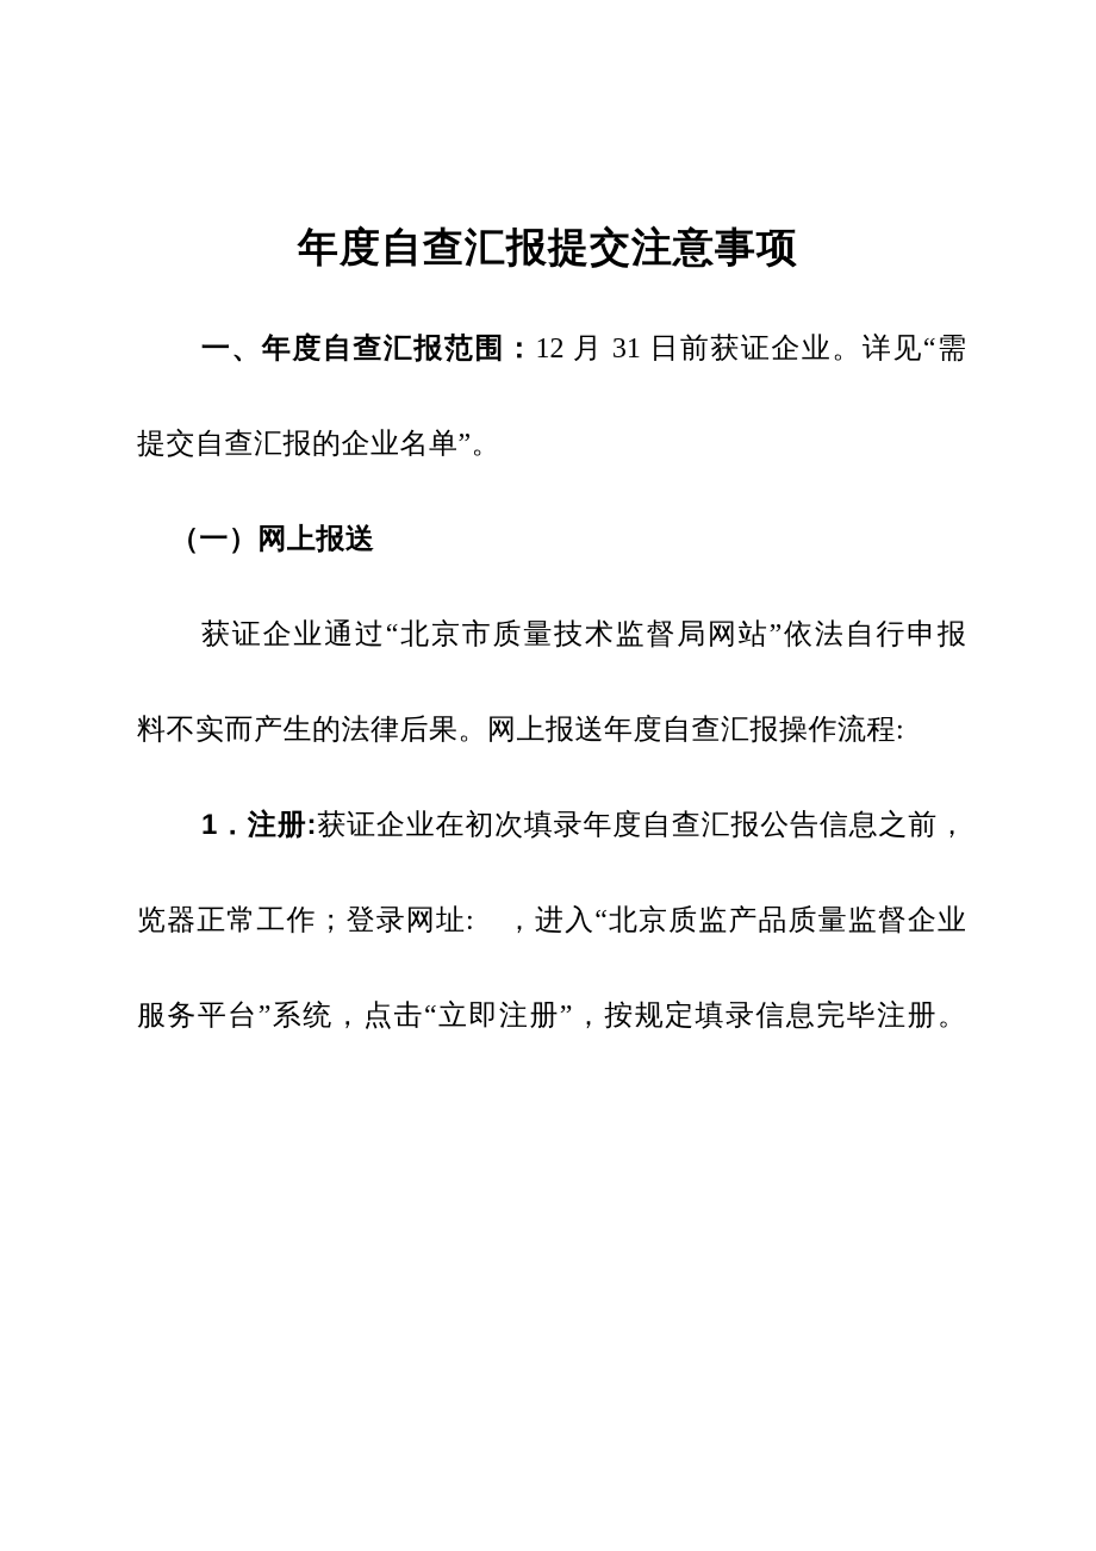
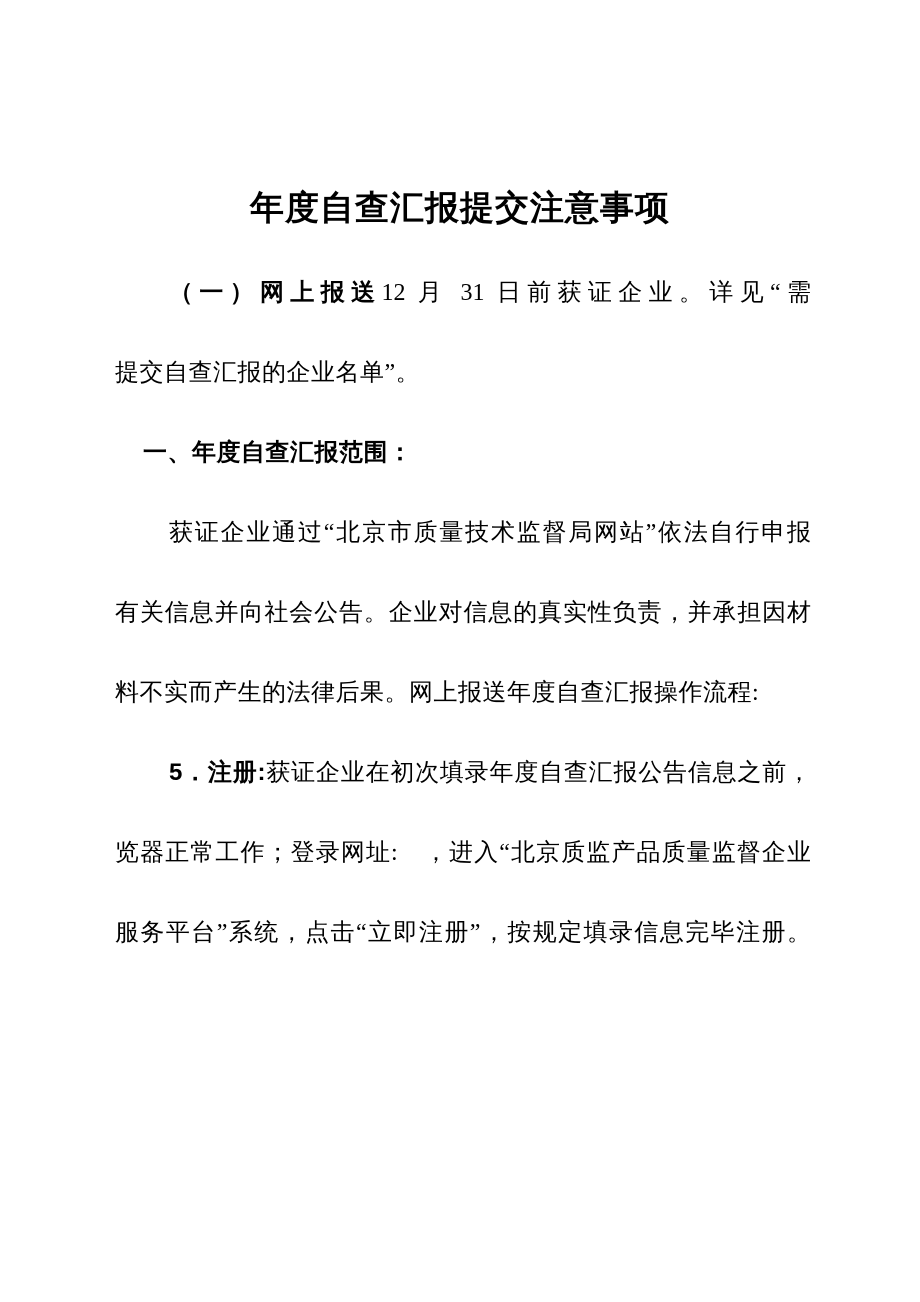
  年度自查汇报提交注意事项
- 一、年度自查汇报范围：12 月 31 日前获证企业。详见“需
+ （一）网上报送12 月 31 日前获证企业。详见“需
  提交自查汇报的企业名单”。
- （一）网上报送
+ 一、年度自查汇报范围：
  获证企业通过“北京市质量技术监督局网站”依法自行申报
+ 有关信息并向社会公告。企业对信息的真实性负责，并承担因材
  料不实而产生的法律后果。网上报送年度自查汇报操作流程:
- 1．注册:获证企业在初次填录年度自查汇报公告信息之前，
+ 5．注册:获证企业在初次填录年度自查汇报公告信息之前，
  览器正常工作；登录网址: ，进入“北京质监产品质量监督企业
  服务平台”系统，点击“立即注册”，按规定填录信息完毕注册。
